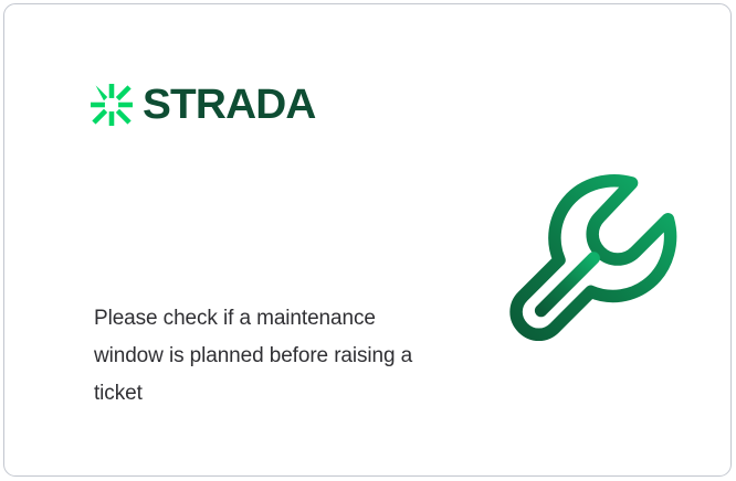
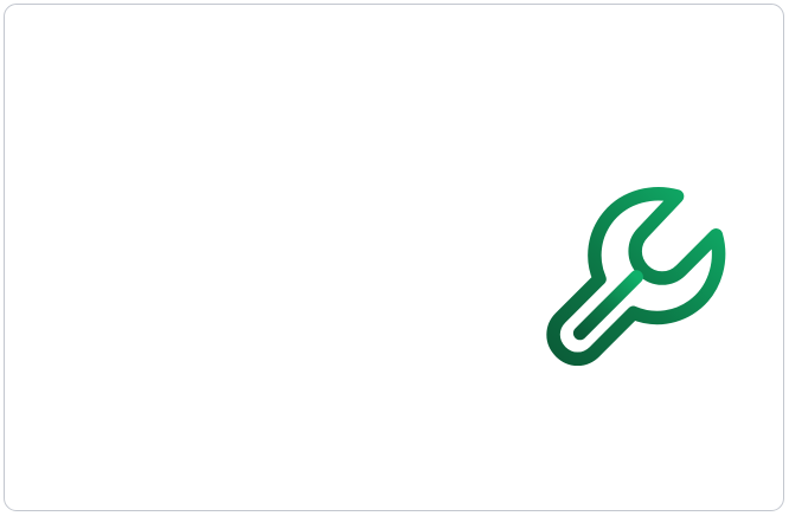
- STRADA
- Please check if a maintenance window is planned before raising a ticket
